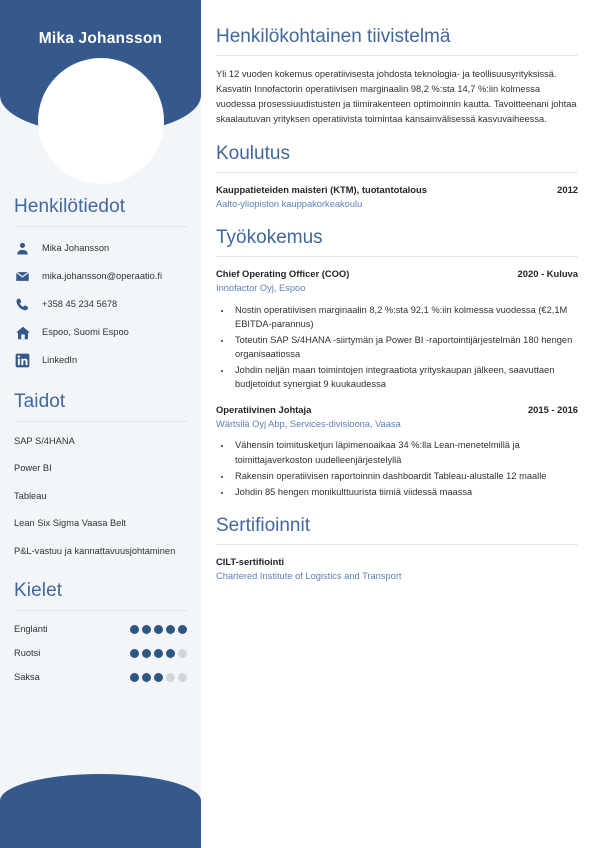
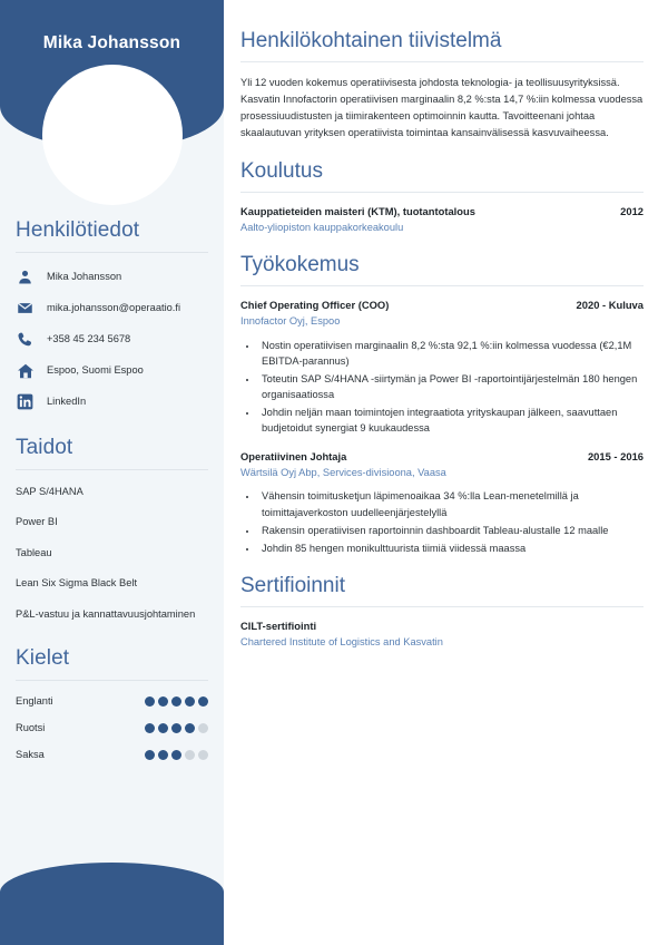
  Mika Johansson
  Henkilötiedot
  Mika Johansson
  mika.johansson@operaatio.fi
  +358 45 234 5678
  Espoo, Suomi Espoo
  LinkedIn
  Taidot
  SAP S/4HANA
  Power BI
  Tableau
- Lean Six Sigma Vaasa Belt
+ Lean Six Sigma Black Belt
  P&L-vastuu ja kannattavuusjohtaminen
  Kielet
  Englanti
  Ruotsi
  Saksa
  Henkilökohtainen tiivistelmä
- Yli 12 vuoden kokemus operatiivisesta johdosta teknologia- ja teollisuusyrityksissä. Kasvatin Innofactorin operatiivisen marginaalin 98,2 %:sta 14,7 %:iin kolmessa vuodessa prosessiuudistusten ja tiimirakenteen optimoinnin kautta. Tavoitteenani johtaa skaalautuvan yrityksen operatiivista toimintaa kansainvälisessä kasvuvaiheessa.
+ Yli 12 vuoden kokemus operatiivisesta johdosta teknologia- ja teollisuusyrityksissä. Kasvatin Innofactorin operatiivisen marginaalin 8,2 %:sta 14,7 %:iin kolmessa vuodessa prosessiuudistusten ja tiimirakenteen optimoinnin kautta. Tavoitteenani johtaa skaalautuvan yrityksen operatiivista toimintaa kansainvälisessä kasvuvaiheessa.
  Koulutus
  Kauppatieteiden maisteri (KTM), tuotantotalous
  2012
  Aalto-yliopiston kauppakorkeakoulu
  Työkokemus
  Chief Operating Officer (COO)
  2020 - Kuluva
  Innofactor Oyj, Espoo
  Nostin operatiivisen marginaalin 8,2 %:sta 92,1 %:iin kolmessa vuodessa (€2,1M EBITDA-parannus)
  Toteutin SAP S/4HANA -siirtymän ja Power BI -raportointijärjestelmän 180 hengen organisaatiossa
  Johdin neljän maan toimintojen integraatiota yrityskaupan jälkeen, saavuttaen budjetoidut synergiat 9 kuukaudessa
  Operatiivinen Johtaja
  2015 - 2016
  Wärtsilä Oyj Abp, Services-divisioona, Vaasa
  Vähensin toimitusketjun läpimenoaikaa 34 %:lla Lean-menetelmillä ja toimittajaverkoston uudelleenjärjestelyllä
  Rakensin operatiivisen raportoinnin dashboardit Tableau-alustalle 12 maalle
  Johdin 85 hengen monikulttuurista tiimiä viidessä maassa
  Sertifioinnit
  CILT-sertifiointi
- Chartered Institute of Logistics and Transport
+ Chartered Institute of Logistics and Kasvatin
